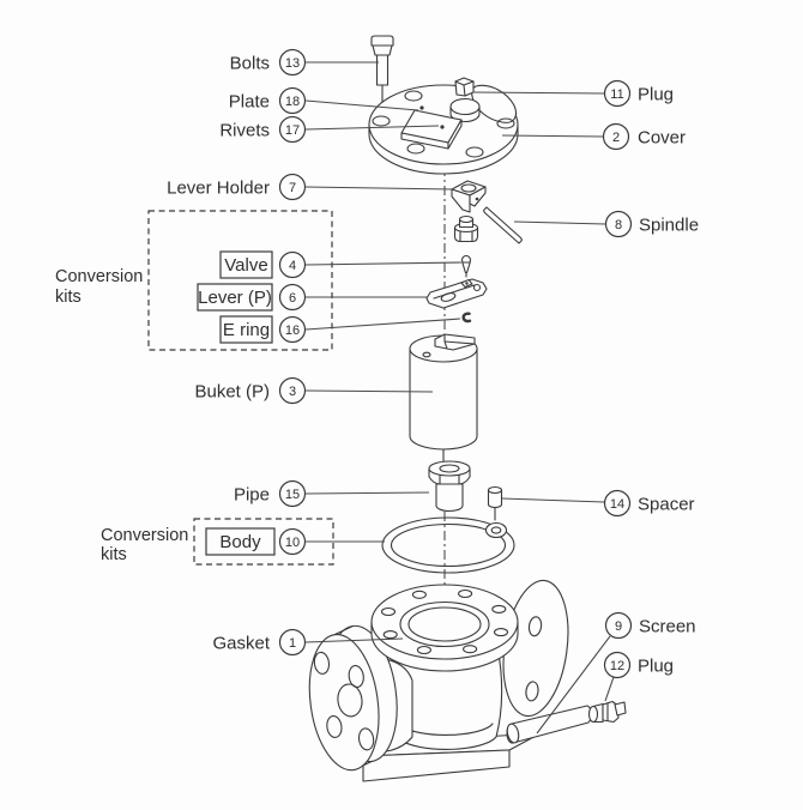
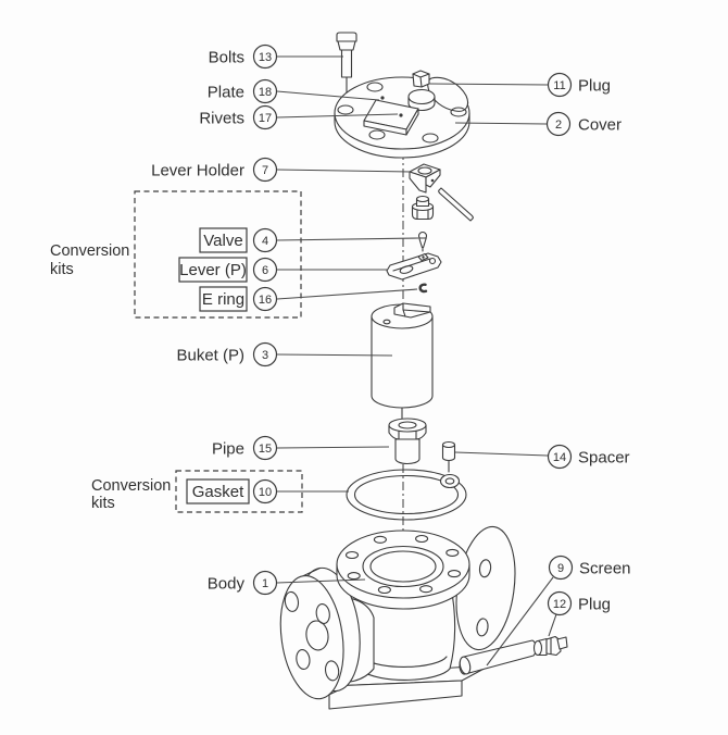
  Conversion kits
  Conversion kits
  13
  Bolts
  18
  Plate
  17
  Rivets
  7
  Lever Holder
  4
  Valve
  6
  Lever (P)
  16
  E ring
  3
  Buket (P)
  15
  Pipe
  10
- Body
+ Gasket
  1
- Gasket
+ Body
  11
  Plug
  2
  Cover
- 8
- Spindle
  14
  Spacer
  9
  Screen
  12
  Plug
